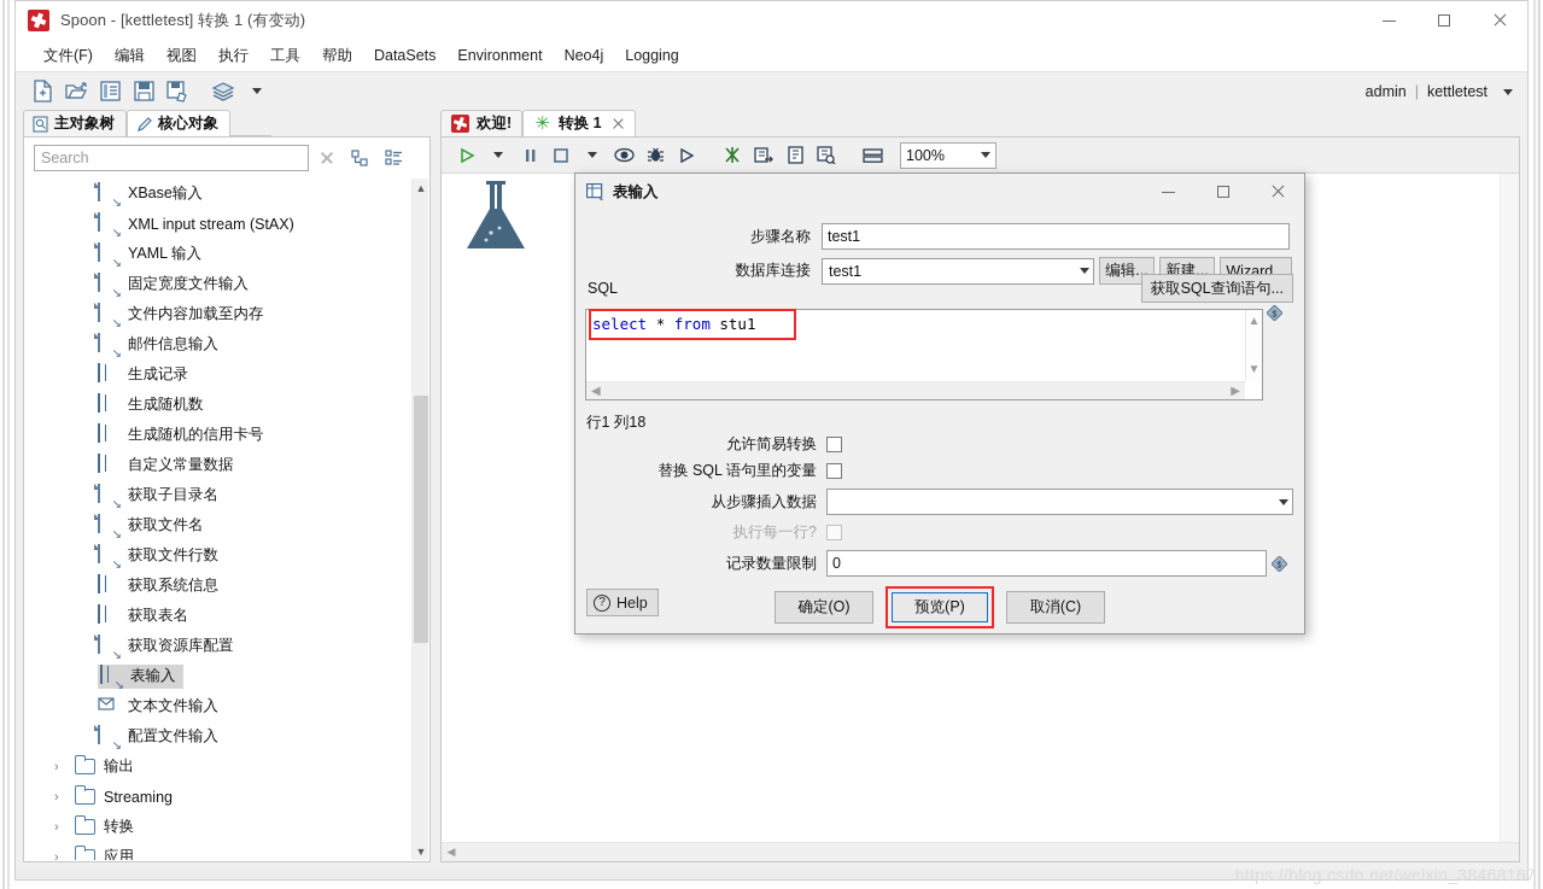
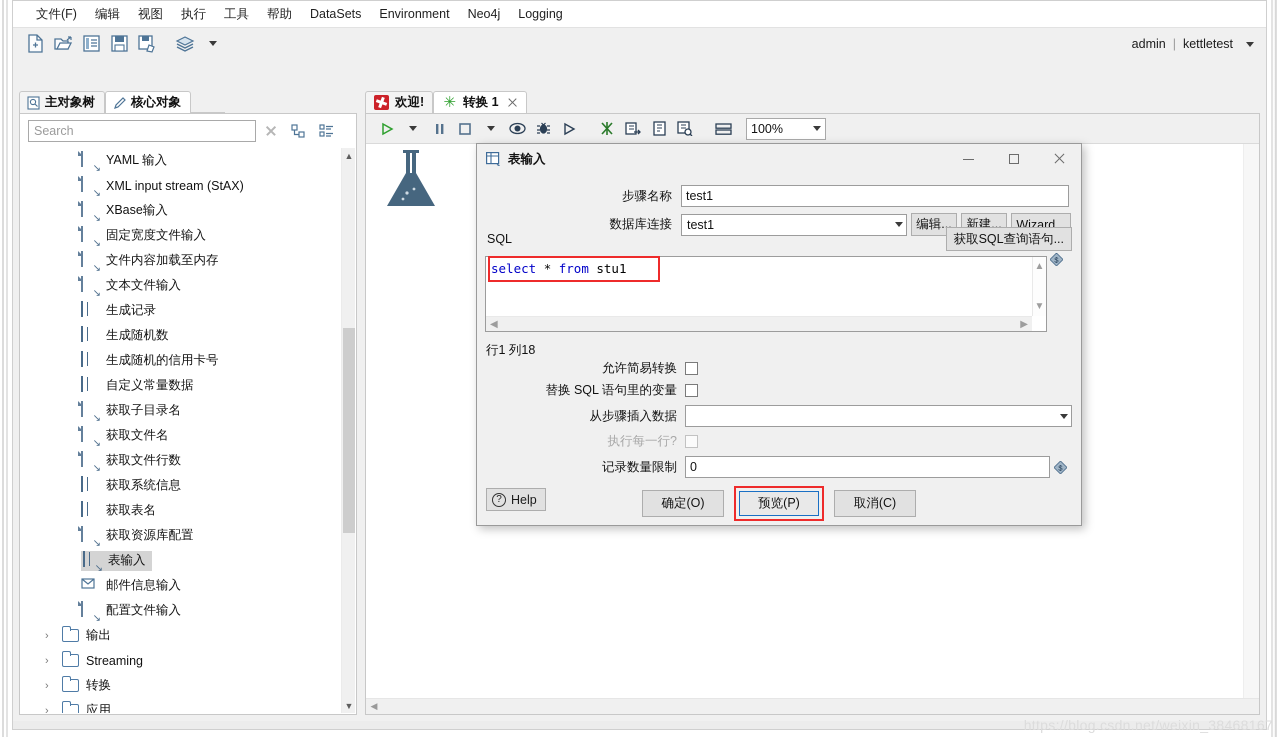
- Spoon - [kettletest] 转换 1 (有变动)
  文件(F)
  编辑
  视图
  执行
  工具
  帮助
  DataSets
  Environment
  Neo4j
  Logging
  admin
  |
  kettletest
  主对象树
  核心对象
  Search
- XBase输入
+ YAML 输入
  XML input stream (StAX)
- YAML 输入
+ XBase输入
  固定宽度文件输入
  文件内容加载至内存
- 邮件信息输入
+ 文本文件输入
  生成记录
  生成随机数
  生成随机的信用卡号
  自定义常量数据
  获取子目录名
  获取文件名
  获取文件行数
  获取系统信息
  获取表名
  获取资源库配置
  表输入
- 文本文件输入
+ 邮件信息输入
  配置文件输入
  ›
  输出
  ›
  Streaming
  ›
  转换
  ›
  应用
  ▲
  ▼
  欢迎!
  ✳
  转换 1
  100%
  ◀
  表输入
  步骤名称
  test1
  数据库连接
  test1
  编辑...
  新建...
  Wizard...
  SQL
  获取SQL查询语句...
  select * from stu1
  ▲
  ▼
  ◀
  ▶
  $
  行1 列18
  允许简易转换
  替换 SQL 语句里的变量
  从步骤插入数据
  执行每一行?
  记录数量限制
  0
  $
  ?
  Help
  确定(O)
  预览(P)
  取消(C)
  https://blog.csdn.net/weixin_38468167
